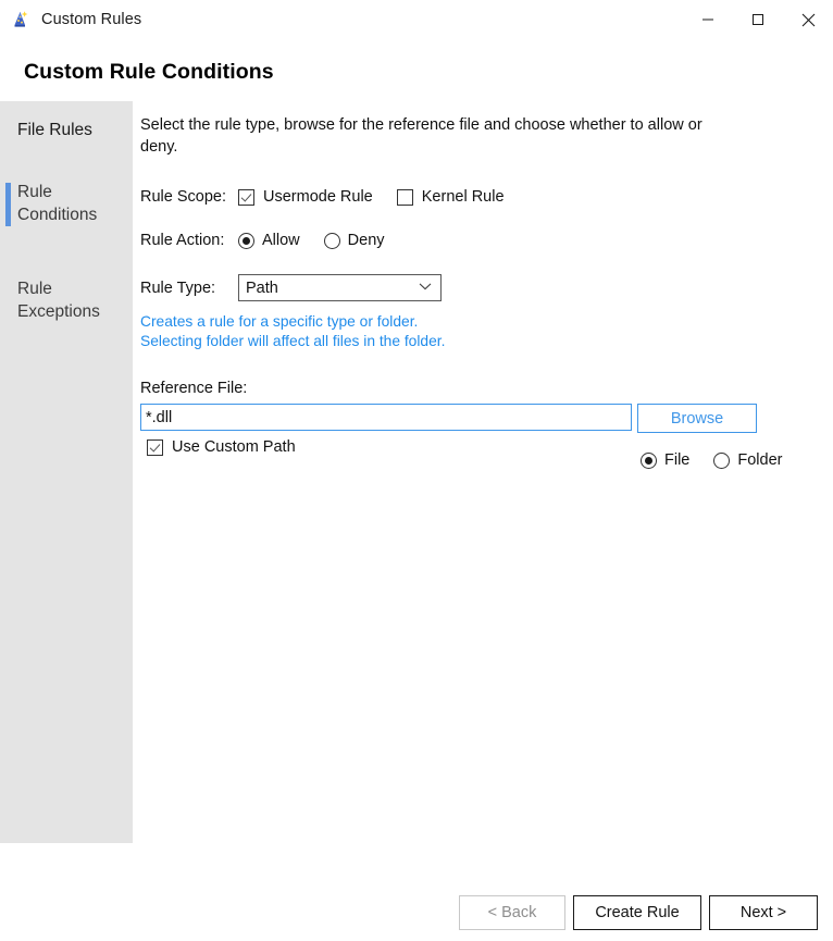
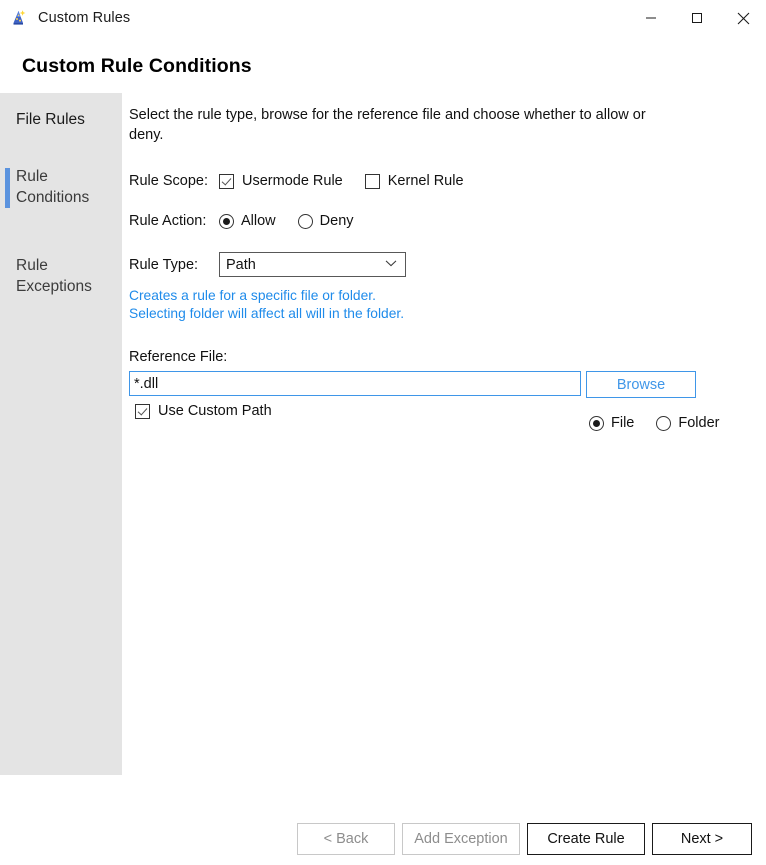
  Custom Rules
  Custom Rule Conditions
  File Rules
  Rule Conditions
  Rule Exceptions
  Select the rule type, browse for the reference file and choose whether to allow or deny.
  Rule Scope:
  Usermode Rule
  Kernel Rule
  Rule Action:
  Allow
  Deny
  Rule Type:
  Path
- Creates a rule for a specific type or folder.
+ Creates a rule for a specific file or folder.
- Selecting folder will affect all files in the folder.
+ Selecting folder will affect all will in the folder.
  Reference File:
  *.dll
  Browse
  Use Custom Path
  File
  Folder
  < Back
+ Add Exception
  Create Rule
  Next >
